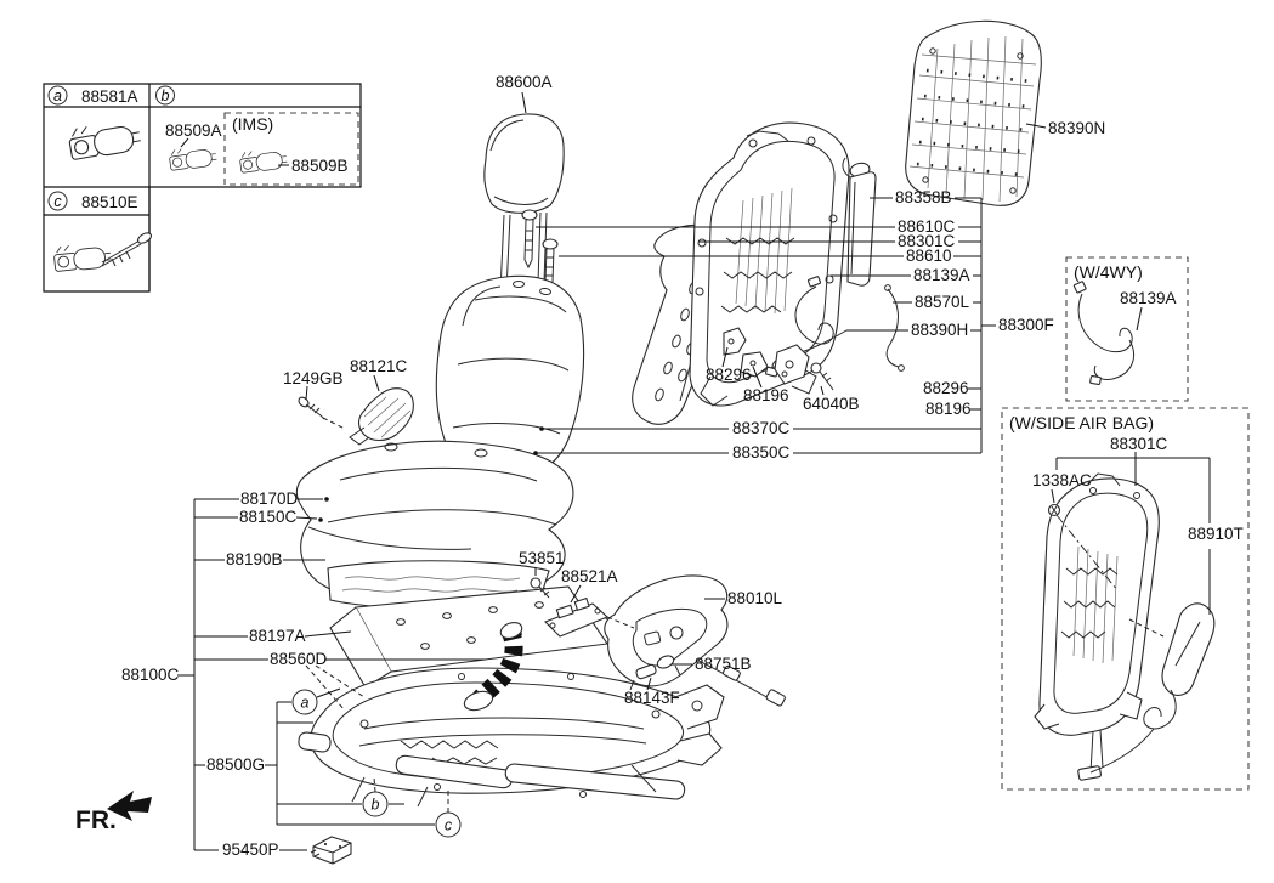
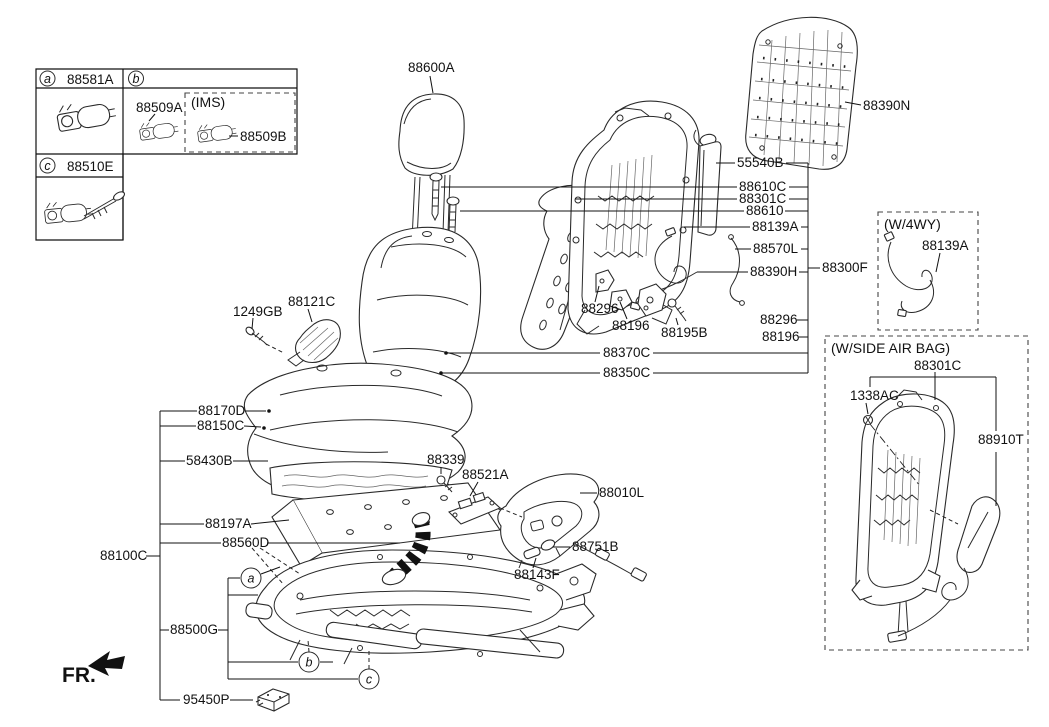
  a
  88581A
  b
  c
  88510E
  88509A
  (IMS)
  88509B
  (W/4WY)
  88139A
  (W/SIDE AIR BAG)
  88301C
  1338AC
  88910T
  88600A
  88390N
- 88358B
+ 55540B
  88610C
  88301C
  88610
  88139A
  88570L
  88390H
  88300F
  88296
  88196
  88296
  88196
- 64040B
+ 88195B
  88370C
  88350C
  1249GB
  88121C
  88170D
  88150C
- 88190B
+ 58430B
  88197A
  88560D
  88100C
  88500G
  95450P
- 53851
+ 88339
  88521A
  88010L
  88751B
  88143F
  a
  b
  c
  FR.
